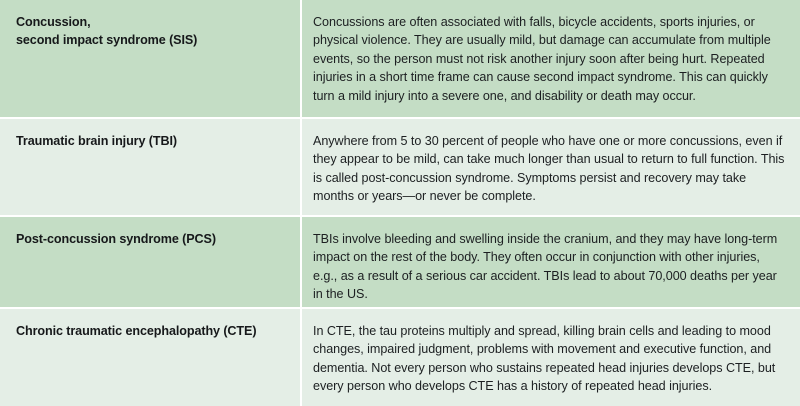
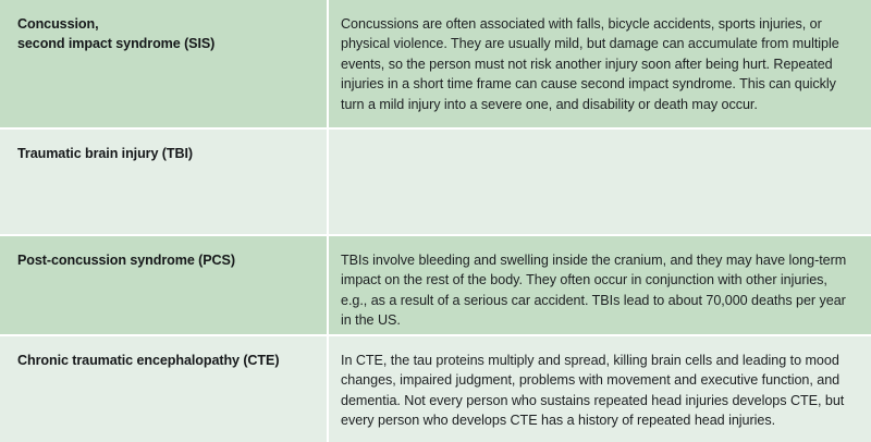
  Concussion,
  second impact syndrome (SIS)
  Concussions are often associated with falls, bicycle accidents, sports injuries, or physical violence. They are usually mild, but damage can accumulate from multiple events, so the person must not risk another injury soon after being hurt. Repeated injuries in a short time frame can cause second impact syndrome. This can quickly turn a mild injury into a severe one, and disability or death may occur.
  Traumatic brain injury (TBI)
- Anywhere from 5 to 30 percent of people who have one or more concussions, even if they appear to be mild, can take much longer than usual to return to full function. This is called post-concussion syndrome. Symptoms persist and recovery may take months or years—or never be complete.
  Post-concussion syndrome (PCS)
  TBIs involve bleeding and swelling inside the cranium, and they may have long-term impact on the rest of the body. They often occur in conjunction with other injuries, e.g., as a result of a serious car accident. TBIs lead to about 70,000 deaths per year in the US.
  Chronic traumatic encephalopathy (CTE)
  In CTE, the tau proteins multiply and spread, killing brain cells and leading to mood changes, impaired judgment, problems with movement and executive function, and dementia. Not every person who sustains repeated head injuries develops CTE, but every person who develops CTE has a history of repeated head injuries.
